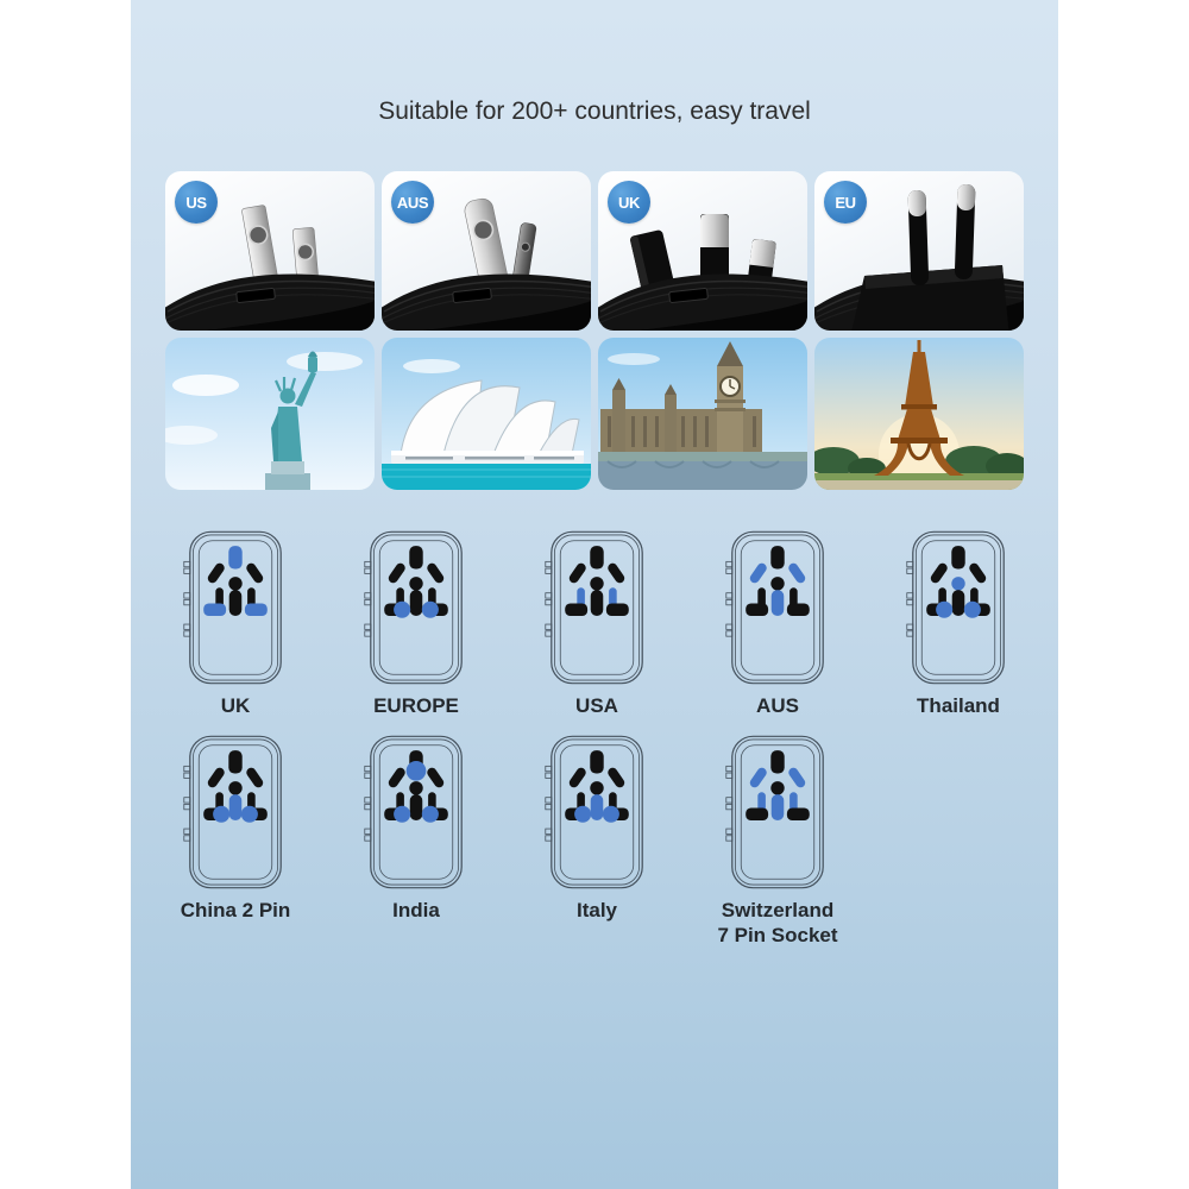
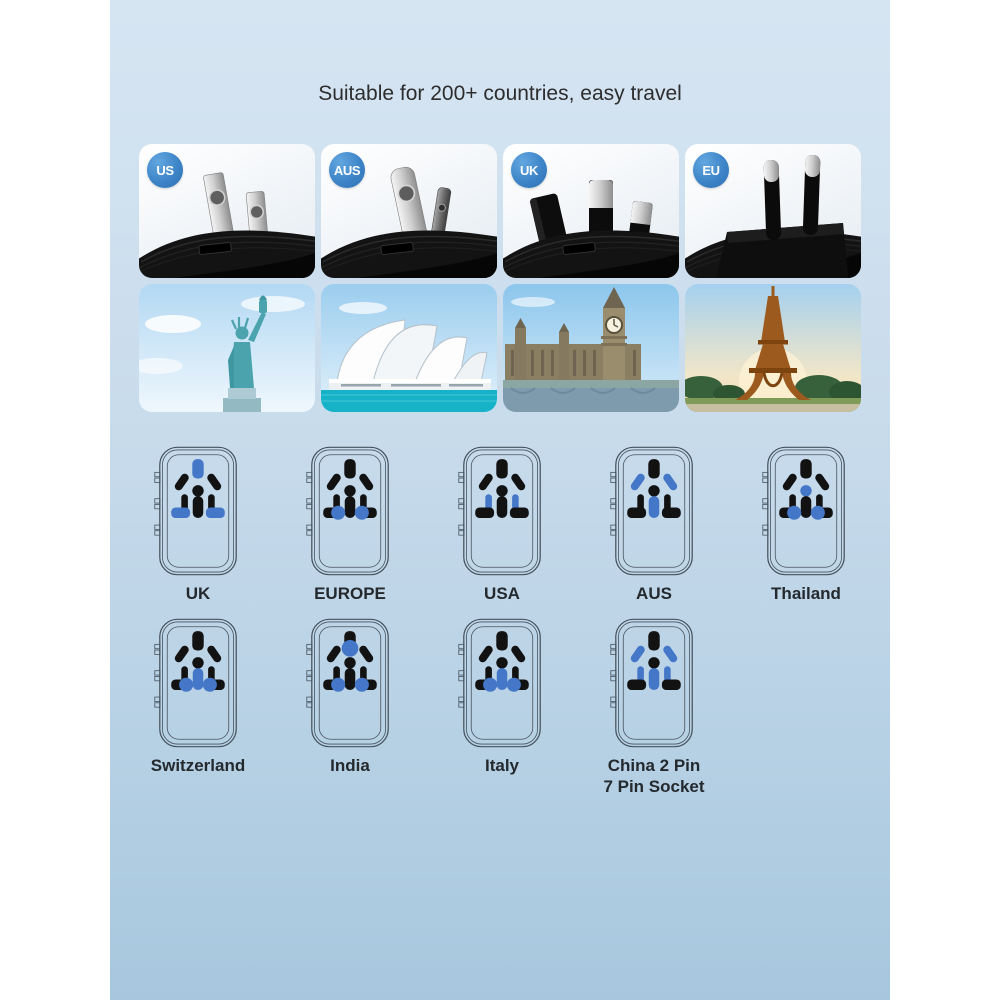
  Suitable for 200+ countries, easy travel
  US
  AUS
  UK
  EU
  UK
  EUROPE
  USA
  AUS
  Thailand
- China 2 Pin
+ Switzerland
  India
  Italy
- Switzerland
+ China 2 Pin
  7 Pin Socket
